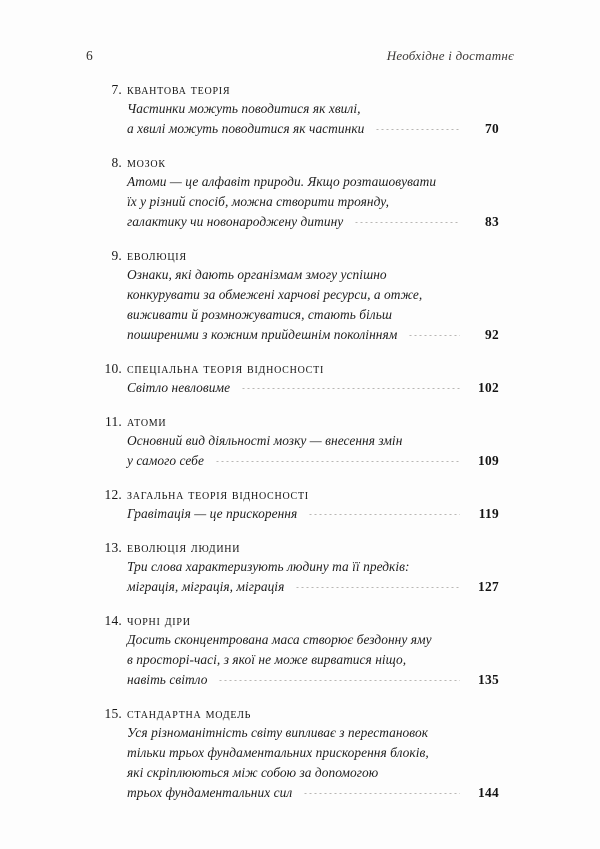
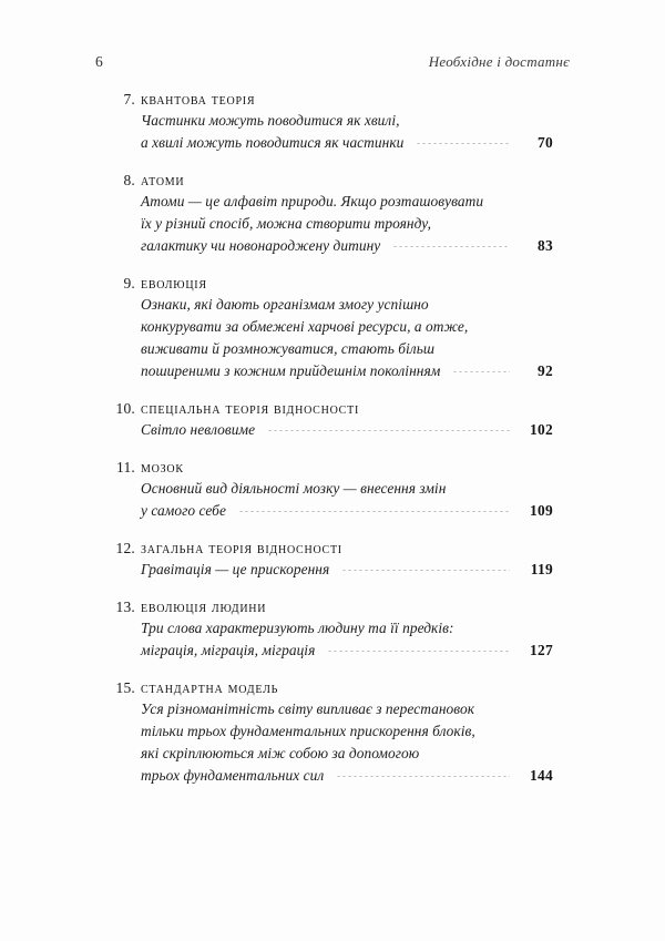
  6
  Необхідне і достатнє
  7.
  квантова теорія
  Частинки можуть поводитися як хвилі,
  а хвилі можуть поводитися як частинки
  70
  8.
- мозок
+ атоми
  Атоми — це алфавіт природи. Якщо розташовувати
  їх у різний спосіб, можна створити троянду,
  галактику чи новонароджену дитину
  83
  9.
  еволюція
  Ознаки, які дають організмам змогу успішно
  конкурувати за обмежені харчові ресурси, а отже,
  виживати й розмножуватися, стають більш
  поширеними з кожним прийдешнім поколінням
  92
  10.
  спеціальна теорія відносності
  Світло невловиме
  102
  11.
- атоми
+ мозок
  Основний вид діяльності мозку — внесення змін
  у самого себе
  109
  12.
  загальна теорія відносності
  Гравітація — це прискорення
  119
  13.
  еволюція людини
  Три слова характеризують людину та її предків:
  міграція, міграція, міграція
  127
- 14.
- чорні діри
- Досить сконцентрована маса створює бездонну яму
- в просторі-часі, з якої не може вирватися ніщо,
- навіть світло
- 135
  15.
  стандартна модель
  Уся різноманітність світу випливає з перестановок
  тільки трьох фундаментальних прискорення блоків,
  які скріплюються між собою за допомогою
  трьох фундаментальних сил
  144
